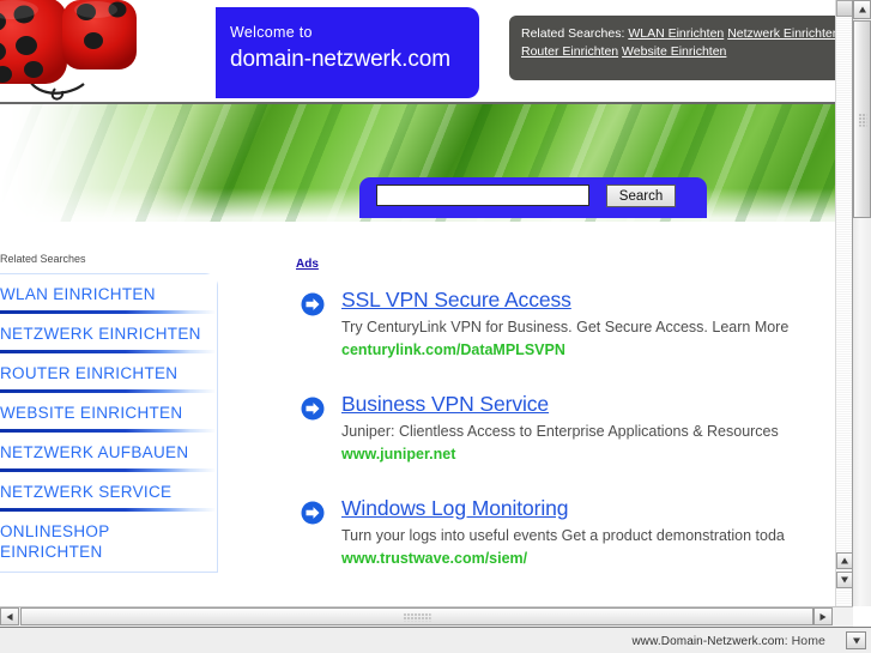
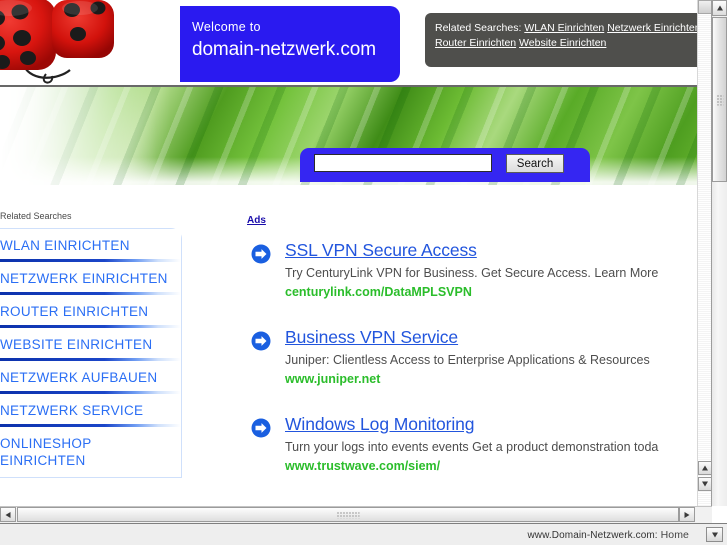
  Welcome to
  domain-netzwerk.com
  Related Searches: WLAN Einrichten Netzwerk Einrichte Router Einrichten Website Einrichten
  Search
  Related Searches
  WLAN EINRICHTEN
  NETZWERK EINRICHTEN
  ROUTER EINRICHTEN
  WEBSITE EINRICHTEN
  NETZWERK AUFBAUEN
  NETZWERK SERVICE
  ONLINESHOP EINRICHTEN
  Ads
  SSL VPN Secure Access
  Try CenturyLink VPN for Business. Get Secure Access. Learn More
  centurylink.com/DataMPLSVPN
  Business VPN Service
  Juniper: Clientless Access to Enterprise Applications & Resources
  www.juniper.net
  Windows Log Monitoring
- Turn your logs into useful events Get a product demonstration toda
+ Turn your logs into events events Get a product demonstration toda
  www.trustwave.com/siem/
  www.Domain-Netzwerk.com: Home
